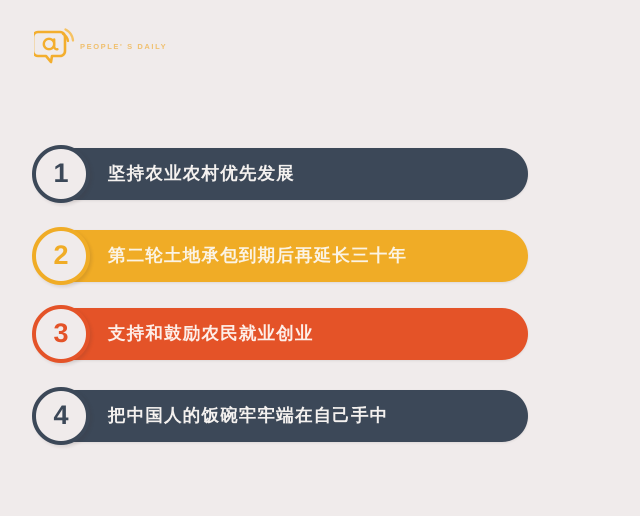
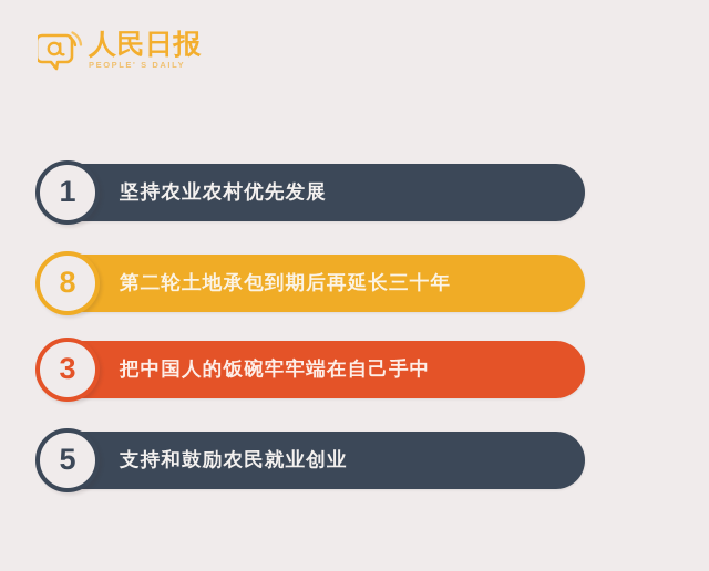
+ 人民日报
  PEOPLE' S DAILY
  坚持农业农村优先发展
  1
  第二轮土地承包到期后再延长三十年
- 2
+ 8
- 支持和鼓励农民就业创业
+ 把中国人的饭碗牢牢端在自己手中
  3
- 把中国人的饭碗牢牢端在自己手中
+ 支持和鼓励农民就业创业
- 4
+ 5
